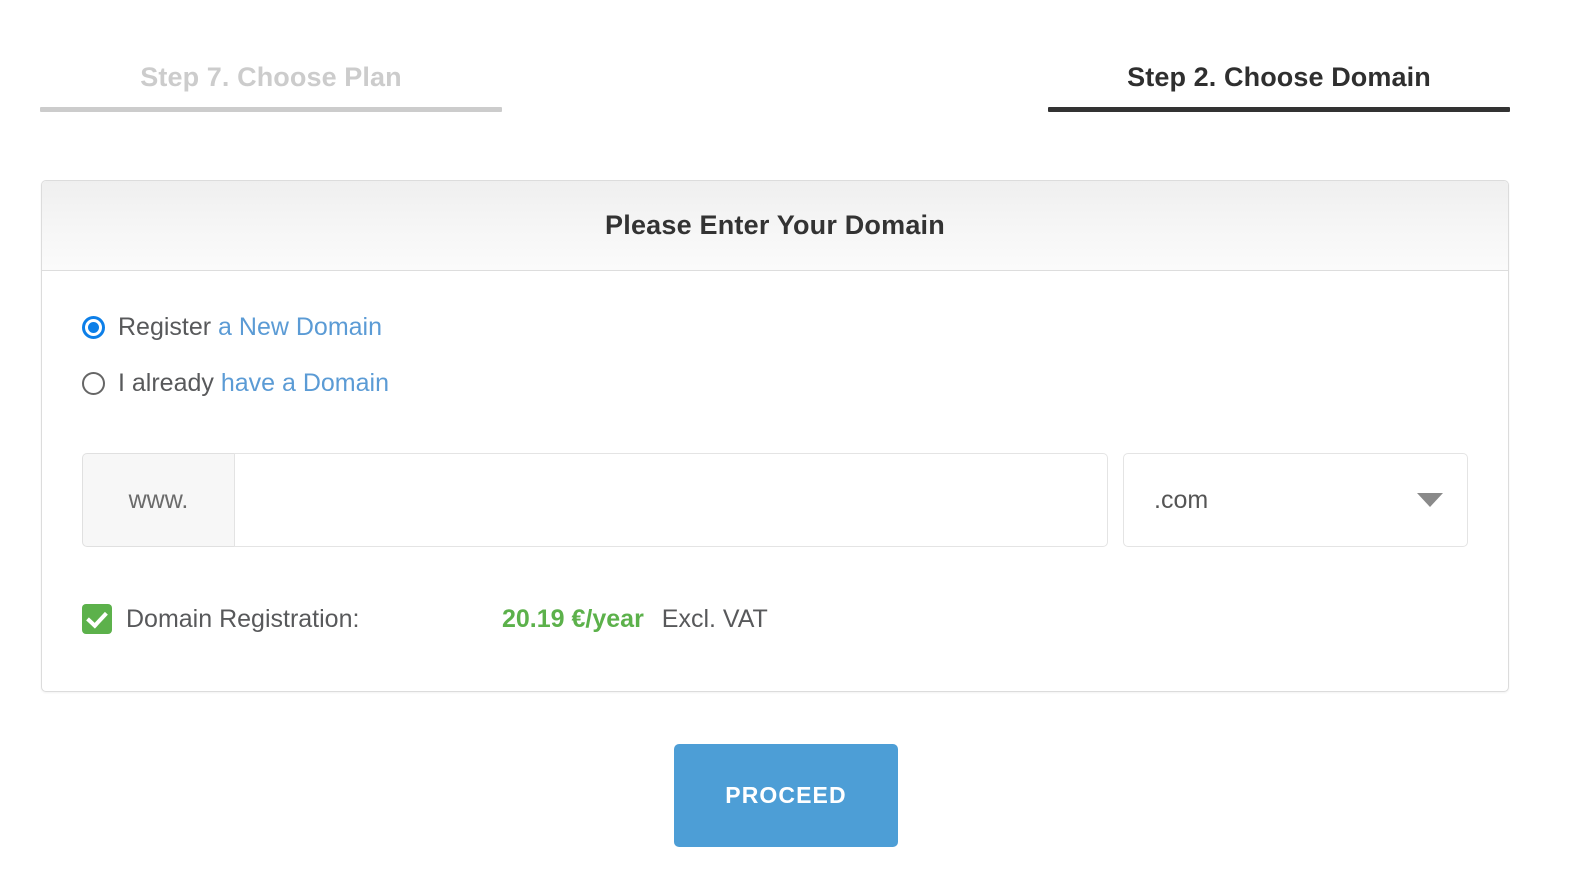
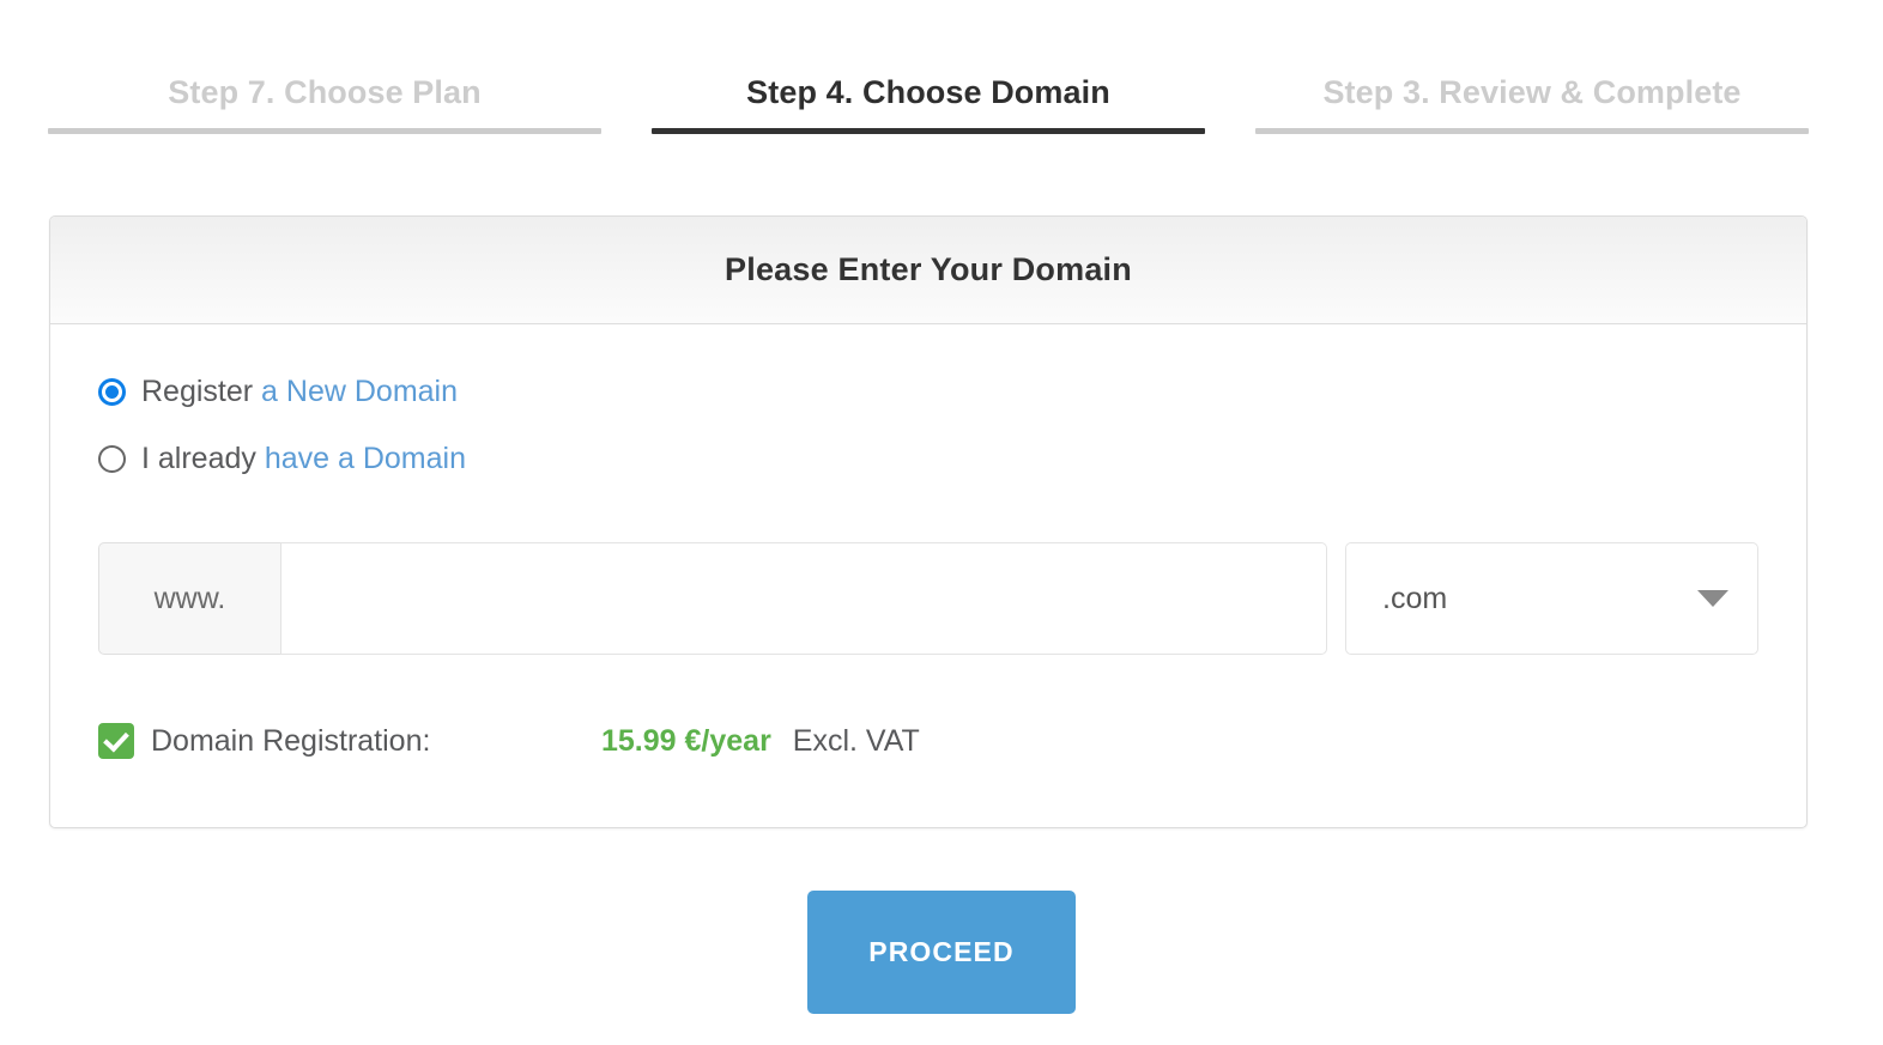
  Step 7. Choose Plan
- Step 2. Choose Domain
+ Step 4. Choose Domain
+ Step 3. Review & Complete
  Please Enter Your Domain
  Register a New Domain
  I already have a Domain
  www.
  .com
  Domain Registration:
- 20.19 €/year
+ 15.99 €/year
  Excl. VAT
  PROCEED
